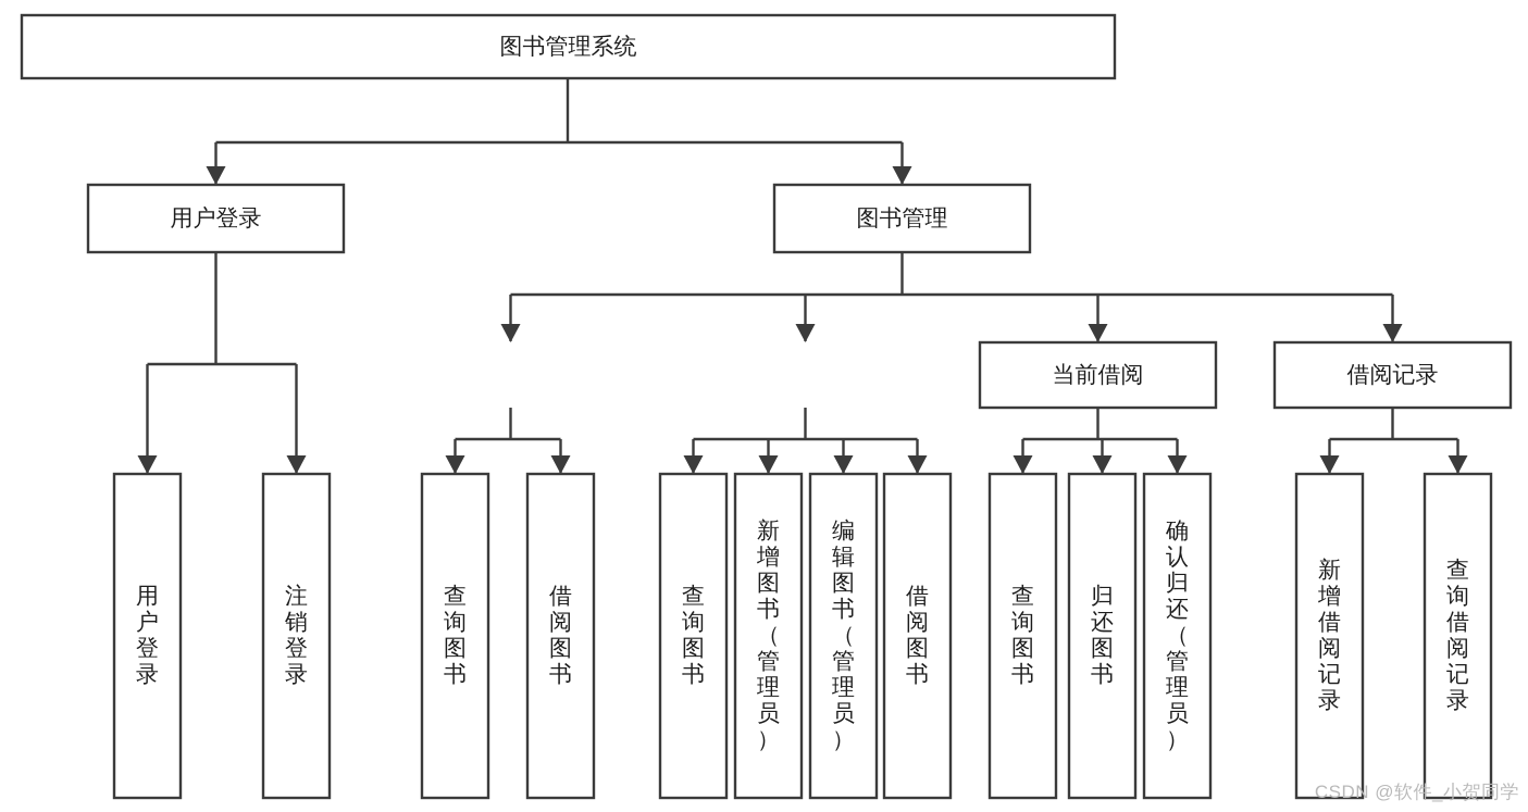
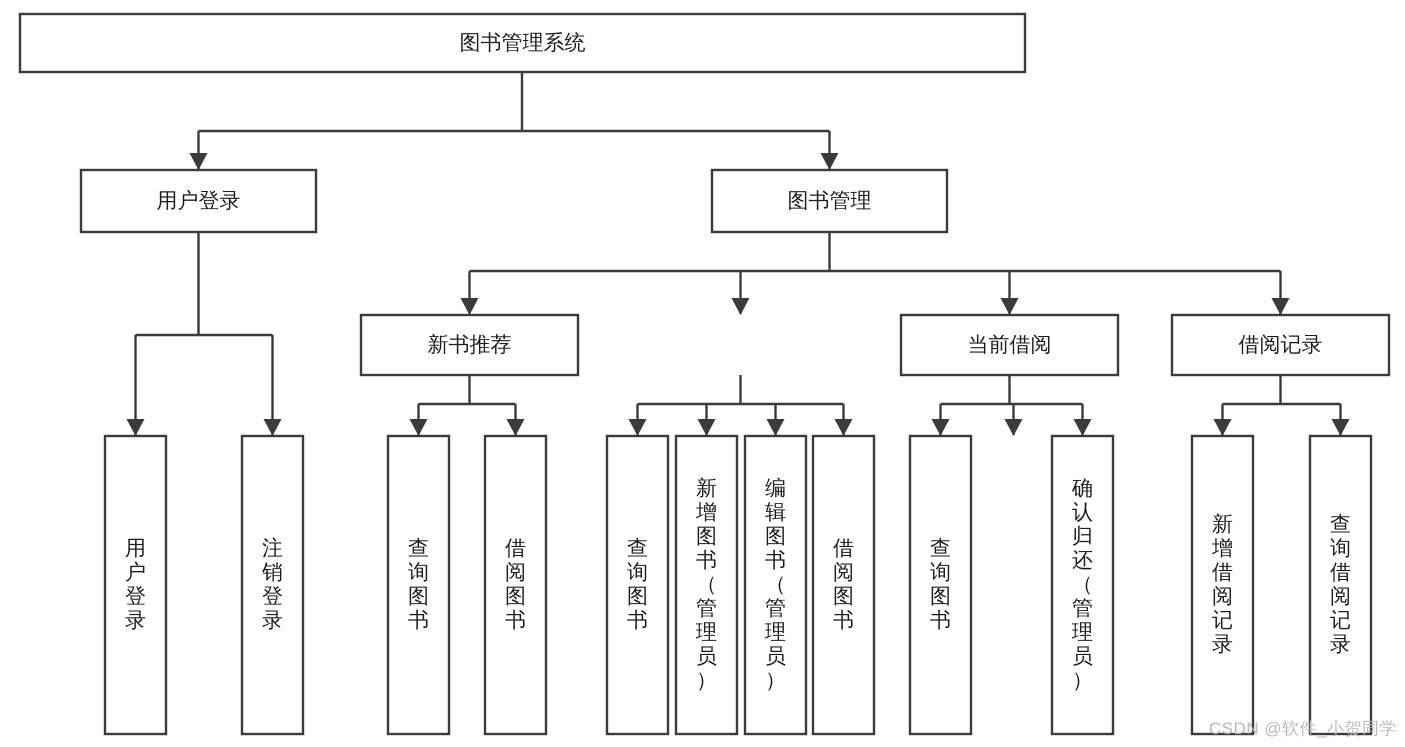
  图书管理系统
  用户登录
  图书管理
+ 新书推荐
  当前借阅
  借阅记录
  用户登录
  注销登录
  查询图书
  借阅图书
  查询图书
  新增图书（管理员）
  编辑图书（管理员）
  借阅图书
  查询图书
- 归还图书
  确认归还（管理员）
  新增借阅记录
  查询借阅记录
  CSDN @软件_小贺同学
